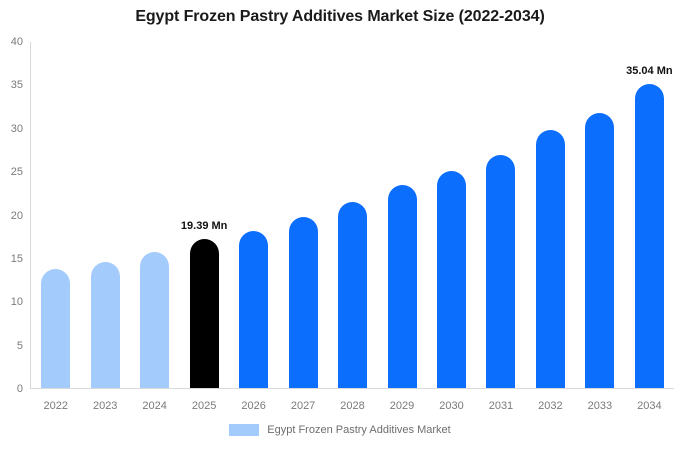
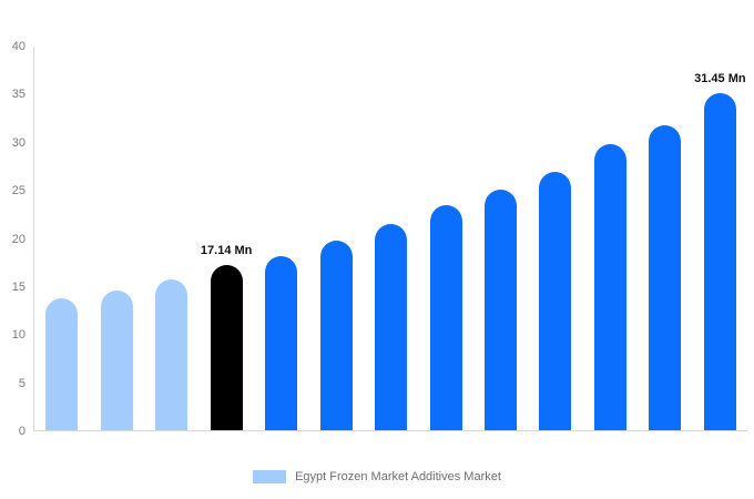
- Egypt Frozen Pastry Additives Market Size (2022-2034)
  0
  5
  10
  15
  20
  25
  30
  35
  40
- 19.39 Mn
+ 17.14 Mn
- 35.04 Mn
+ 31.45 Mn
- 2022
- 2023
- 2024
- 2025
- 2026
- 2027
- 2028
- 2029
- 2030
- 2031
- 2032
- 2033
- 2034
- Egypt Frozen Pastry Additives Market
+ Egypt Frozen Market Additives Market
